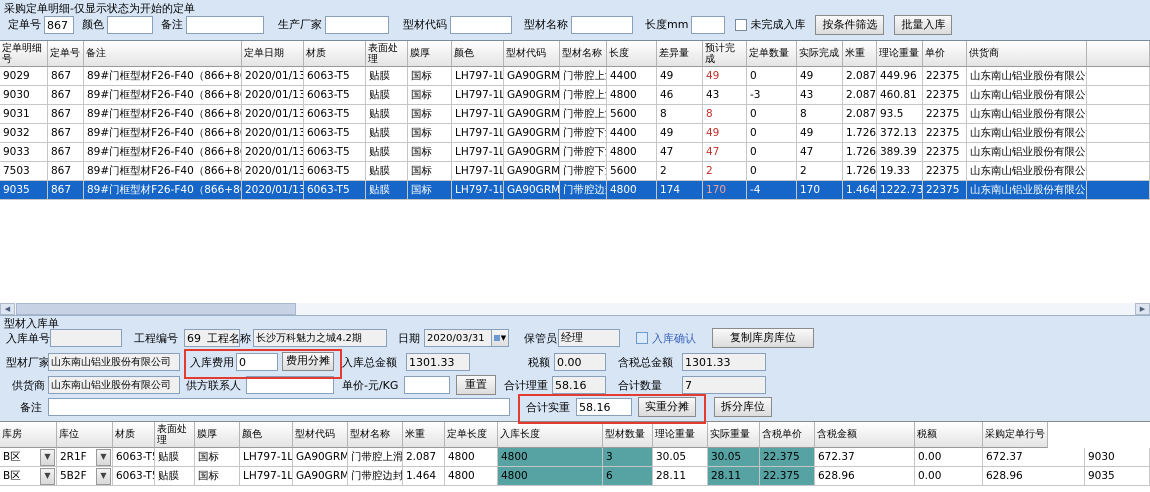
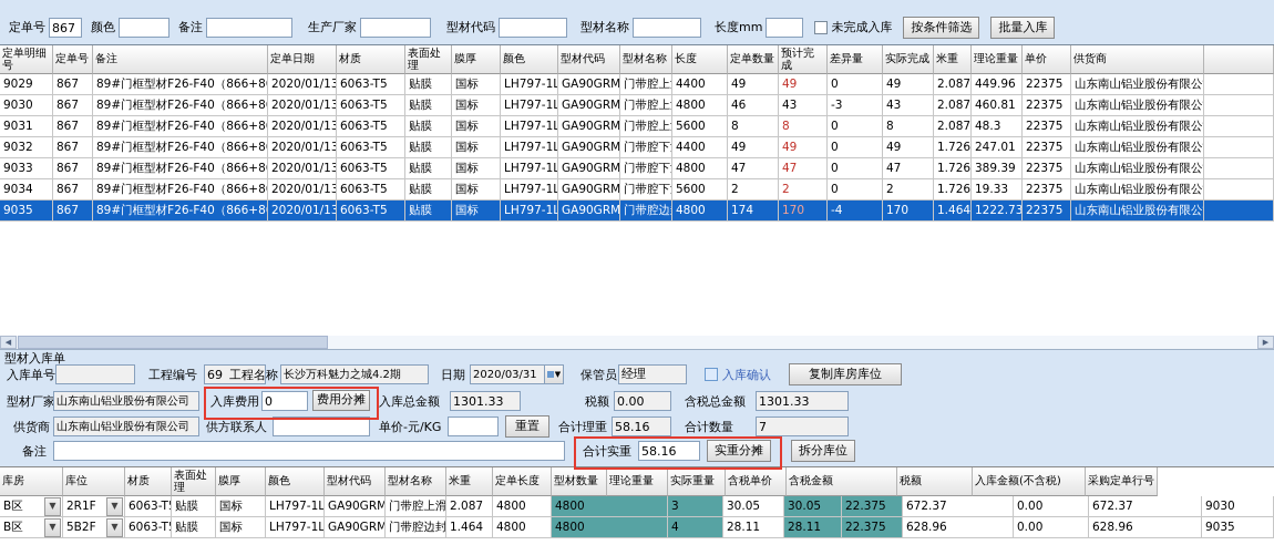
- 采购定单明细-仅显示状态为开始的定单
  定单号
  867
  颜色
  备注
  生产厂家
  型材代码
  型材名称
  长度mm
  未完成入库
  按条件筛选
  批量入库
  定单明细号
  定单号
  备注
  定单日期
  材质
  表面处理
  膜厚
  颜色
  型材代码
  型材名称
  长度
- 差异量
+ 定单数量
  预计完成
- 定单数量
+ 差异量
  实际完成
  米重
  理论重量
  单价
  供货商
  9029
  867
  89#门框型材F26-F40（866+8
  2020/01/13
  6063-T5
  贴膜
  国标
  LH797-1L
  GA90GRM
  门带腔上
  4400
  49
  49
  0
  49
  2.087
  449.96
  22375
  山东南山铝业股份有限公
  9030
  867
  89#门框型材F26-F40（866+8
  2020/01/13
  6063-T5
  贴膜
  国标
  LH797-1L
  GA90GRM
  门带腔上
  4800
  46
  43
  -3
  43
  2.087
  460.81
  22375
  山东南山铝业股份有限公
  9031
  867
  89#门框型材F26-F40（866+8
  2020/01/13
  6063-T5
  贴膜
  国标
  LH797-1L
  GA90GRM
  门带腔上
  5600
  8
  8
  0
  8
  2.087
- 93.5
+ 48.3
  22375
  山东南山铝业股份有限公
  9032
  867
  89#门框型材F26-F40（866+8
  2020/01/13
  6063-T5
  贴膜
  国标
  LH797-1L
  GA90GRM
  门带腔下
  4400
  49
  49
  0
  49
  1.726
- 372.13
+ 247.01
  22375
  山东南山铝业股份有限公
  9033
  867
  89#门框型材F26-F40（866+8
  2020/01/13
  6063-T5
  贴膜
  国标
  LH797-1L
  GA90GRM
  门带腔下
  4800
  47
  47
  0
  47
  1.726
  389.39
  22375
  山东南山铝业股份有限公
- 7503
+ 9034
  867
  89#门框型材F26-F40（866+8
  2020/01/13
  6063-T5
  贴膜
  国标
  LH797-1L
  GA90GRM
  门带腔下
  5600
  2
  2
  0
  2
  1.726
  19.33
  22375
  山东南山铝业股份有限公
  9035
  867
  89#门框型材F26-F40（866+8
  2020/01/13
  6063-T5
  贴膜
  国标
  LH797-1L
  GA90GRM
  门带腔边
  4800
  174
  170
  -4
  170
  1.464
  1222.73
  22375
  山东南山铝业股份有限公
  ◀
  ▶
  型材入库单
  入库单号
  工程编号
  69
  工程名称
  长沙万科魅力之城4.2期
  日期
  2020/03/31
  ▼
  保管员
  经理
  入库确认
  复制库房库位
  型材厂家
  山东南山铝业股份有限公司
  入库费用
  0
  费用分摊
  入库总金额
  1301.33
  税额
  0.00
  含税总金额
  1301.33
  供货商
  山东南山铝业股份有限公司
  供方联系人
  单价-元/KG
  重置
  合计理重
  58.16
  合计数量
  7
  备注
  合计实重
  58.16
  实重分摊
  拆分库位
  库房
  库位
  材质
  表面处理
  膜厚
  颜色
  型材代码
  型材名称
  米重
  定单长度
- 入库长度
  型材数量
  理论重量
  实际重量
  含税单价
  含税金额
  税额
+ 入库金额(不含税)
  采购定单行号
  B区
  ▼
  2R1F
  ▼
  6063-T
  贴膜
  国标
  LH797-1L
  GA90GRM
  门带腔上滑
  2.087
  4800
  4800
  3
  30.05
  30.05
  22.375
  672.37
  0.00
  672.37
  9030
  B区
  ▼
  5B2F
  ▼
  6063-T
  贴膜
  国标
  LH797-1L
  GA90GRM
  门带腔边封
  1.464
  4800
  4800
- 6
+ 4
  28.11
  28.11
  22.375
  628.96
  0.00
  628.96
  9035
